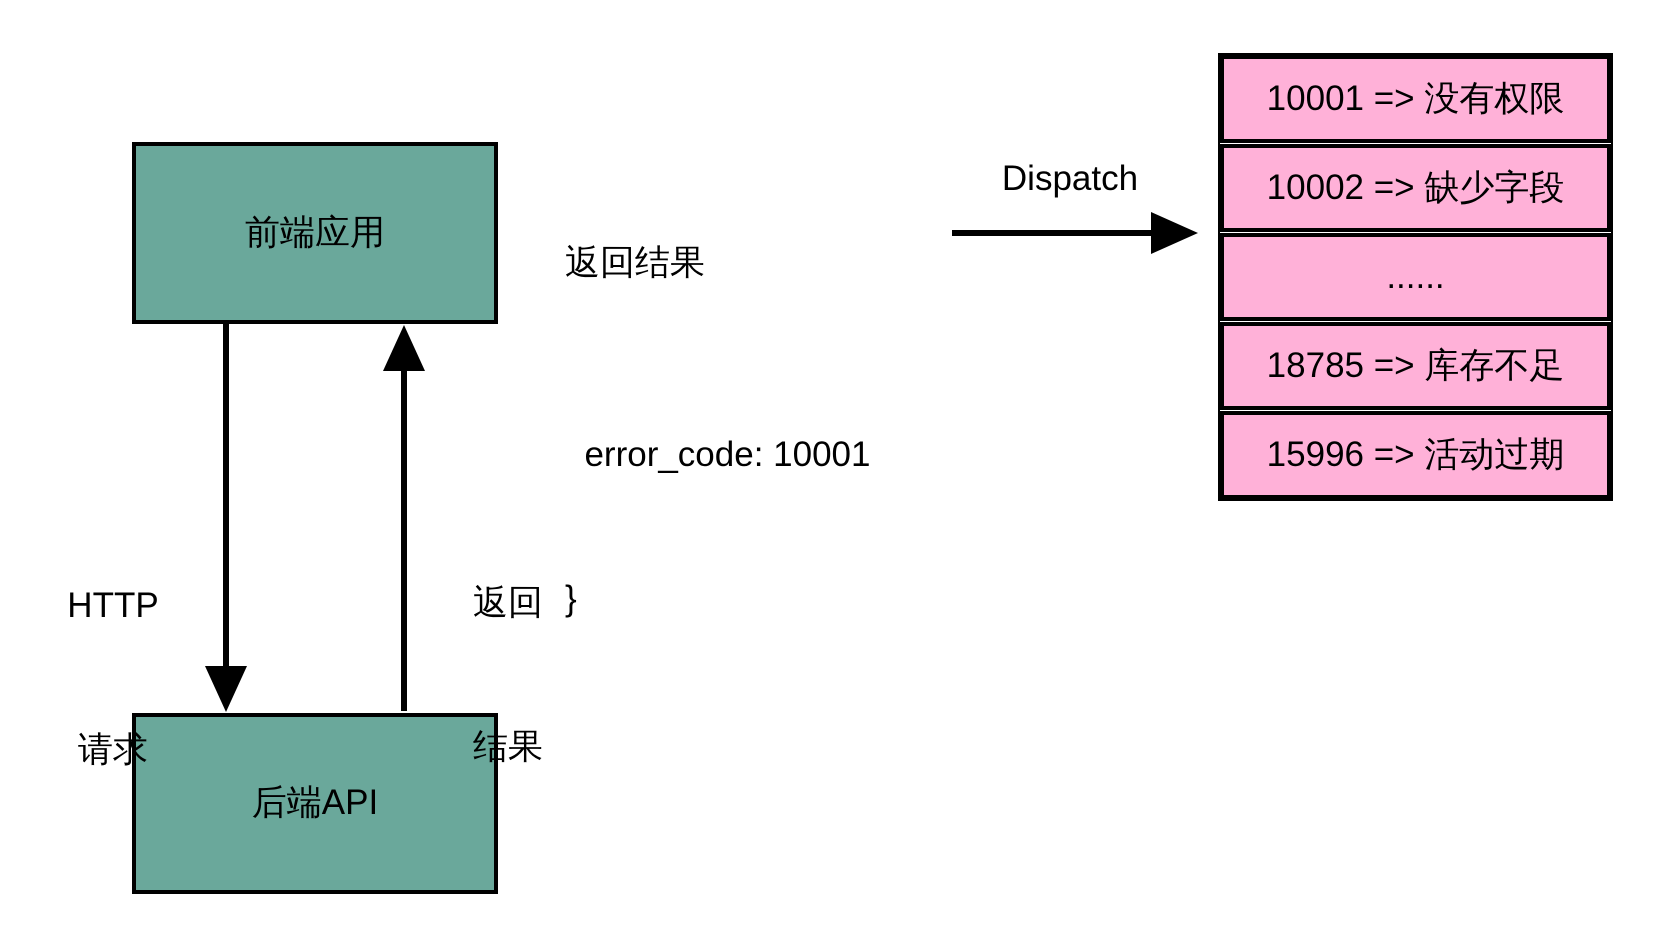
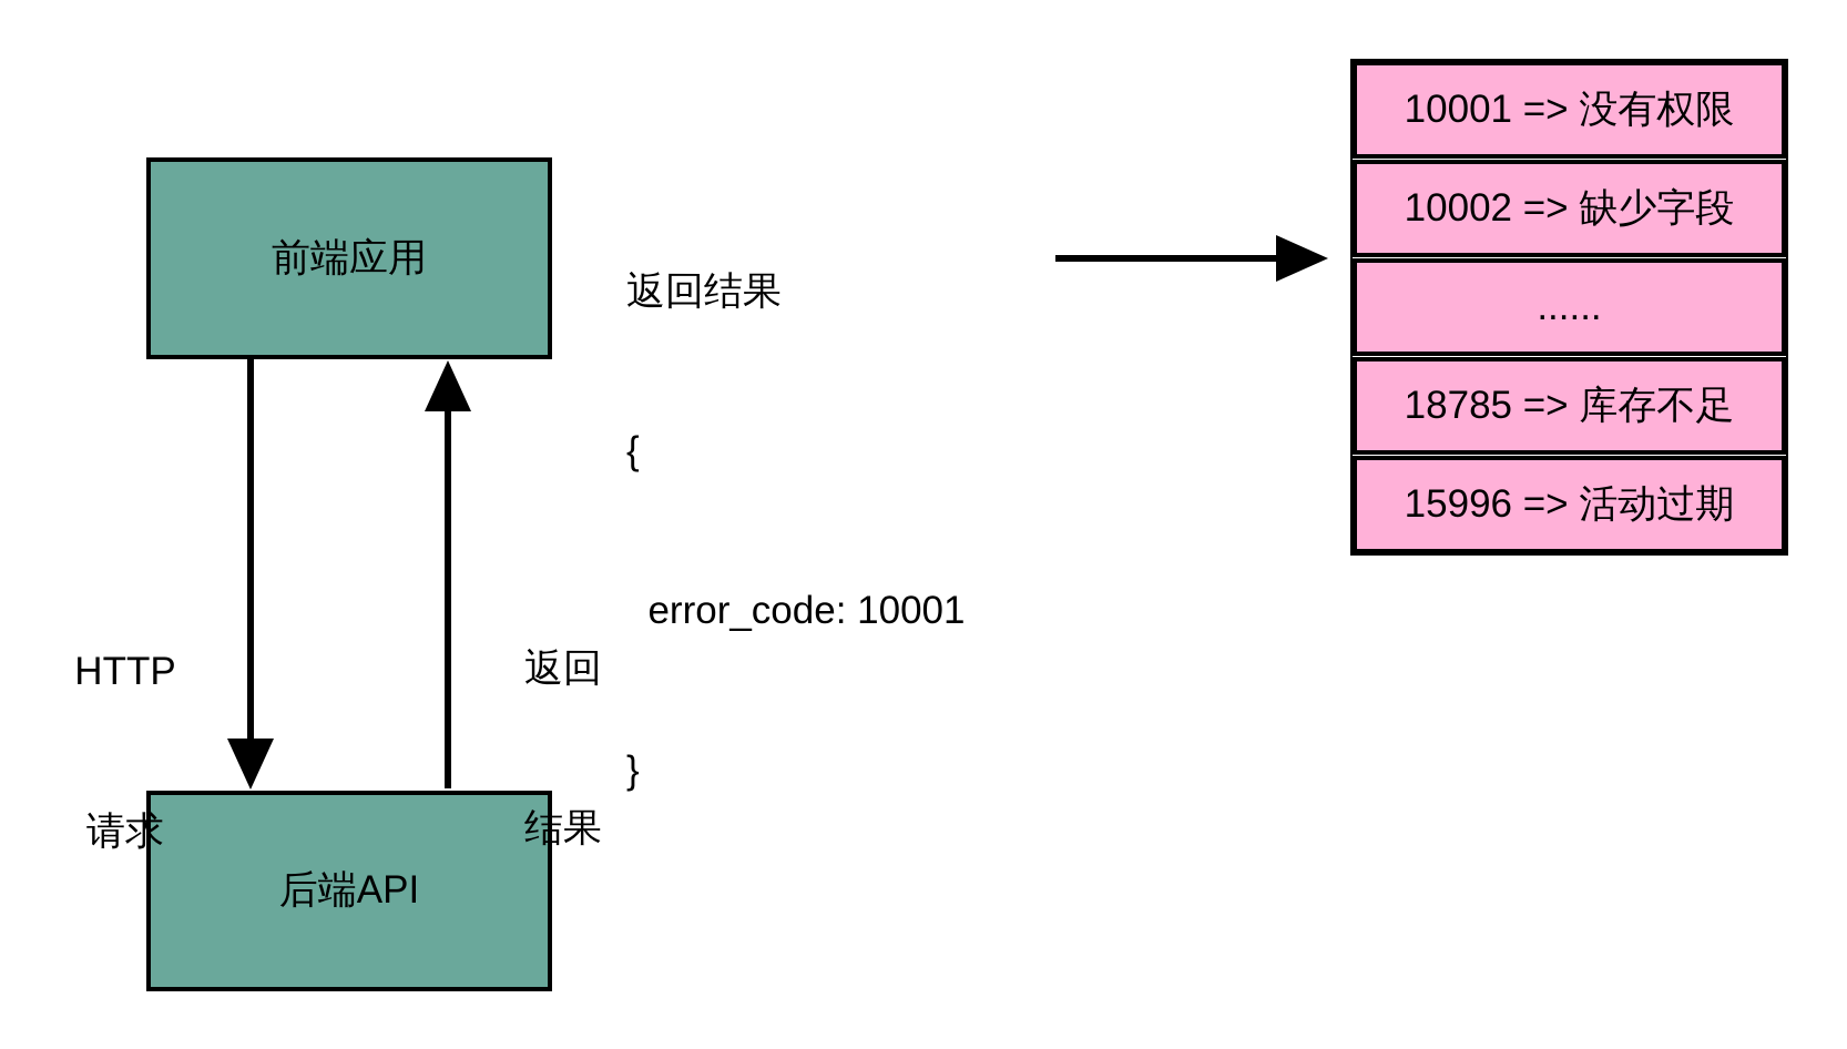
  前端应用
  后端API
  HTTP
  请求
  返回
  结果
  返回结果
+ {
  error_code: 10001
  }
- Dispatch
  10001 => 没有权限
  10002 => 缺少字段
  ......
  18785 => 库存不足
  15996 => 活动过期
